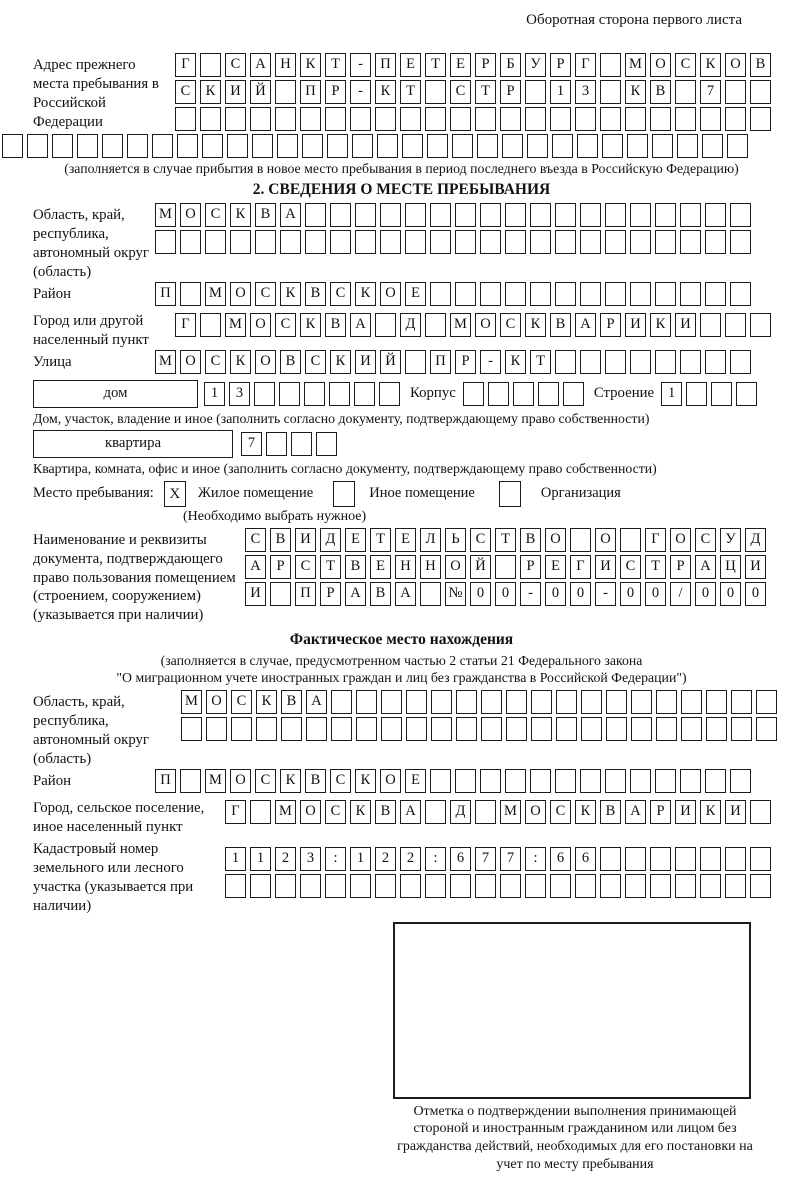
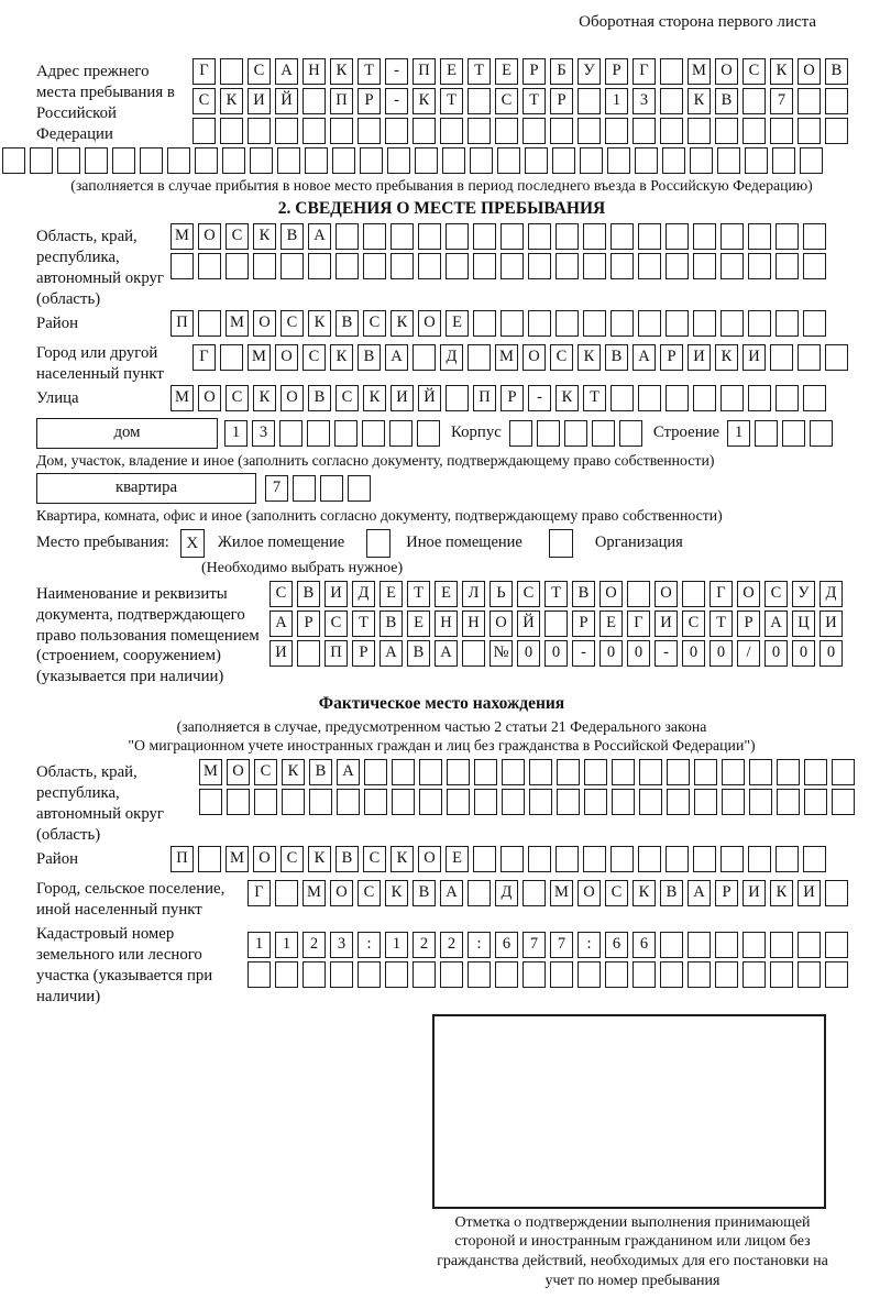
  Оборотная сторона первого листа
  Адрес прежнего места пребывания в Российской Федерации
  Г С А Н К Т - П Е Т Е Р Б У Р Г М О С К О В
  С К И Й П Р - К Т С Т Р 1 3 К В 7
  (заполняется в случае прибытия в новое место пребывания в период последнего въезда в Российскую Федерацию)
  2. СВЕДЕНИЯ О МЕСТЕ ПРЕБЫВАНИЯ
  Область, край, республика, автономный округ (область)
  М О С К В А
  Район
  П М О С К В С К О Е
  Город или другой населенный пункт
  Г М О С К В А Д М О С К В А Р И К И
  Улица
  М О С К О В С К И Й П Р - К Т
  дом
  1 3
  Корпус
  Строение
  1
  Дом, участок, владение и иное (заполнить согласно документу, подтверждающему право собственности)
  квартира
  7
  Квартира, комната, офис и иное (заполнить согласно документу, подтверждающему право собственности)
  Место пребывания:
  X
  Жилое помещение
  Иное помещение
  Организация
  (Необходимо выбрать нужное)
  Наименование и реквизиты документа, подтверждающего право пользования помещением (строением, сооружением) (указывается при наличии)
  С В И Д Е Т Е Л Ь С Т В О О Г О С У Д
  А Р С Т В Е Н Н О Й Р Е Г И С Т Р А Ц И
  И П Р А В А № 0 0 - 0 0 - 0 0 / 0 0 0
  Фактическое место нахождения
  (заполняется в случае, предусмотренном частью 2 статьи 21 Федерального закона
  "О миграционном учете иностранных граждан и лиц без гражданства в Российской Федерации")
  Область, край, республика, автономный округ (область)
  М О С К В А
  Район
  П М О С К В С К О Е
- Город, сельское поселение, иное населенный пункт
+ Город, сельское поселение, иной населенный пункт
  Г М О С К В А Д М О С К В А Р И К И
  Кадастровый номер земельного или лесного участка (указывается при наличии)
  1 1 2 3 : 1 2 2 : 6 7 7 : 6 6
- Отметка о подтверждении выполнения принимающей стороной и иностранным гражданином или лицом без гражданства действий, необходимых для его постановки на учет по месту пребывания
+ Отметка о подтверждении выполнения принимающей стороной и иностранным гражданином или лицом без гражданства действий, необходимых для его постановки на учет по номер пребывания
